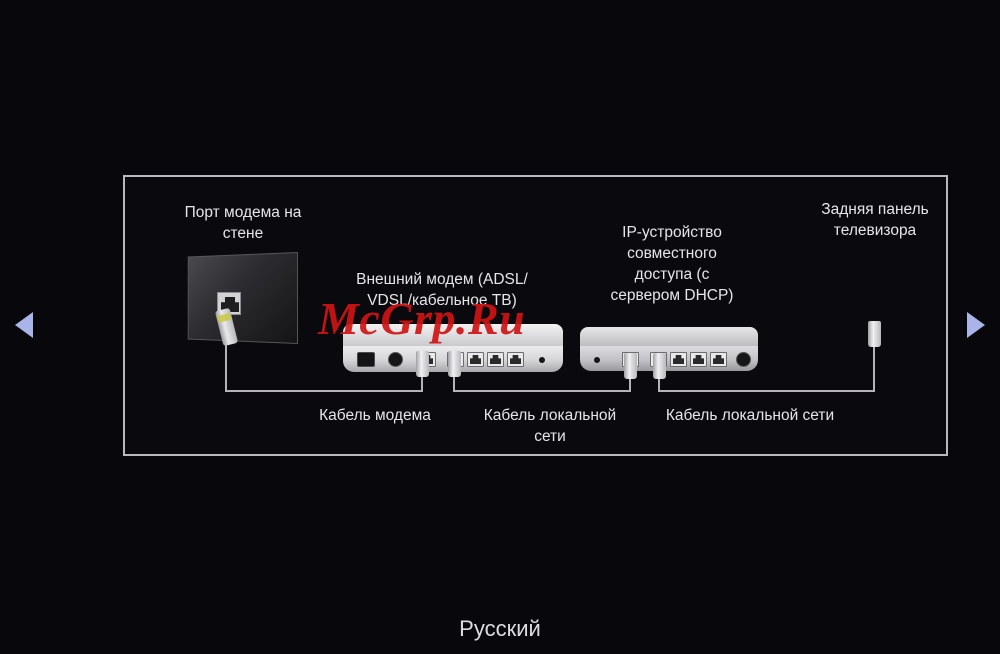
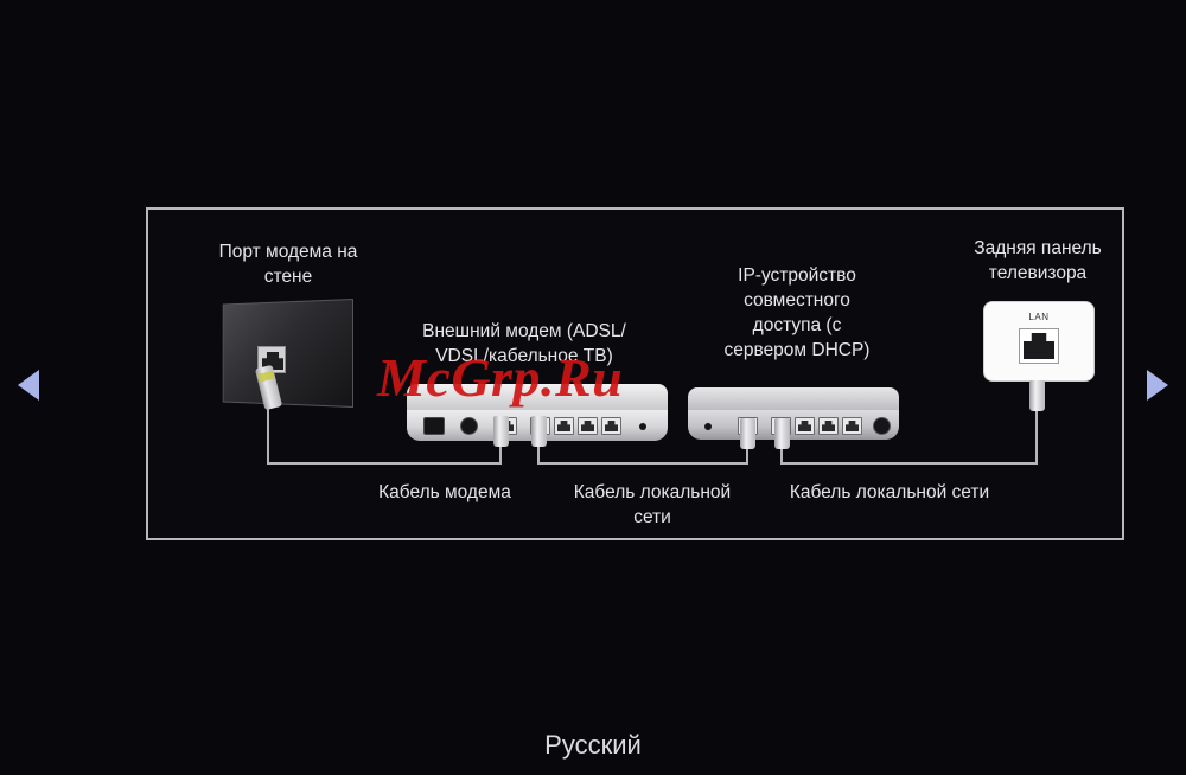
  Порт модема на
  стене
  Внешний модем (ADSL/
  VDSL/кабельное ТВ)
  IP-устройство
  совместного
  доступа (с
  сервером DHCP)
  Задняя панель
  телевизора
+ LAN
  Кабель модема
  Кабель локальной
  сети
  Кабель локальной сети
  McGrp.Ru
  Русский
